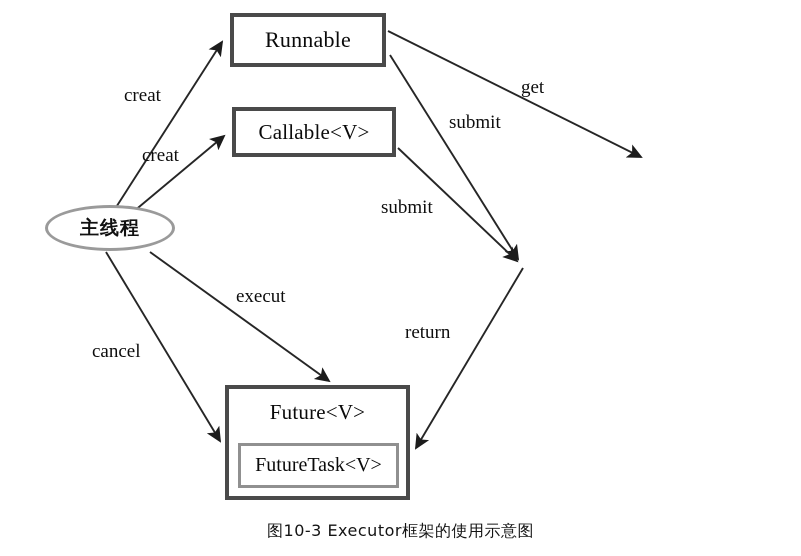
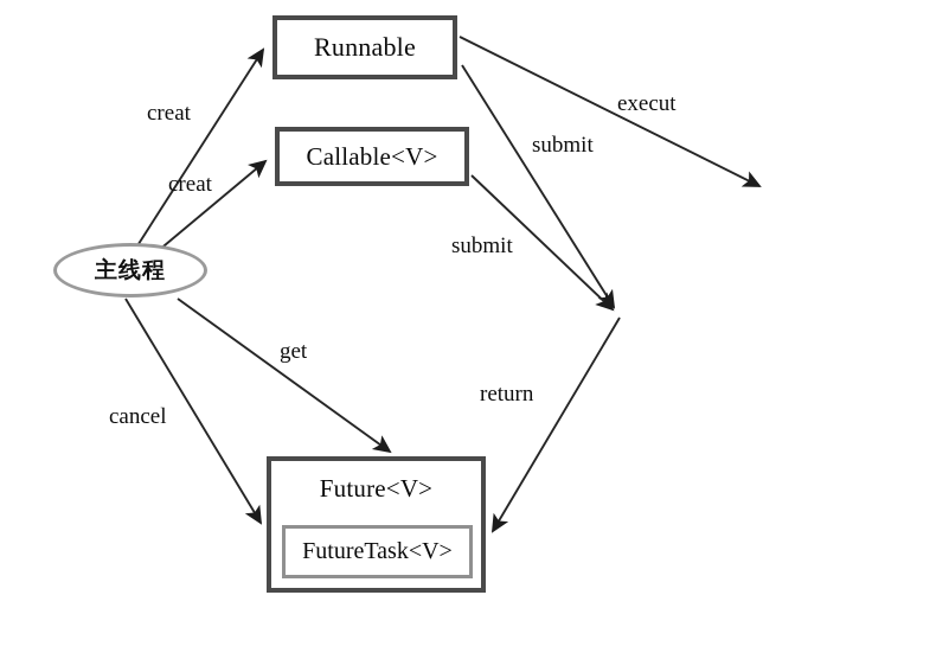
  主线程
  Runnable
  Callable<V>
  Future<V>
  FutureTask<V>
  creat
  creat
- get
+ execut
  submit
  submit
  return
- execut
+ get
  cancel
- 图10-3 Executor框架的使用示意图
